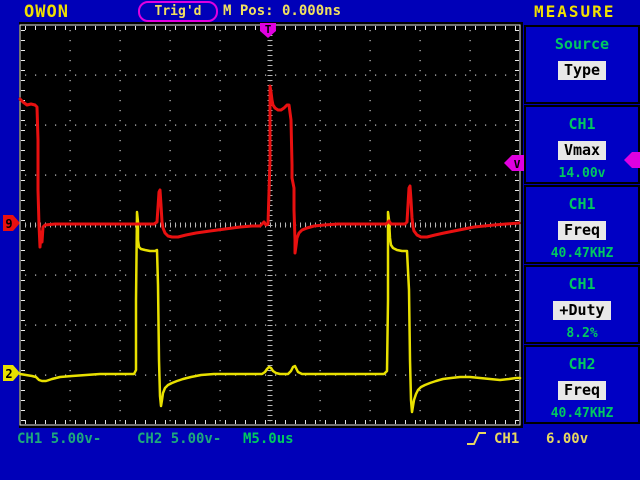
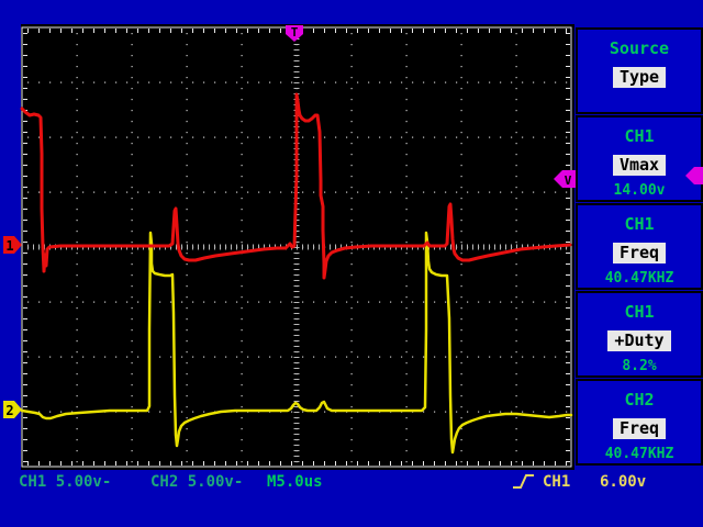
  T
  V
- 9
+ 1
  2
- OWON
- Trig'd
- M Pos: 0.000ns
- MEASURE
  Source
  Type
  CH1
  Vmax
  14.00v
  CH1
  Freq
  40.47KHZ
  CH1
  +Duty
  8.2%
  CH2
  Freq
  40.47KHZ
  CH1 5.00v-
  CH2 5.00v-
  M5.0us
  CH1
  6.00v
